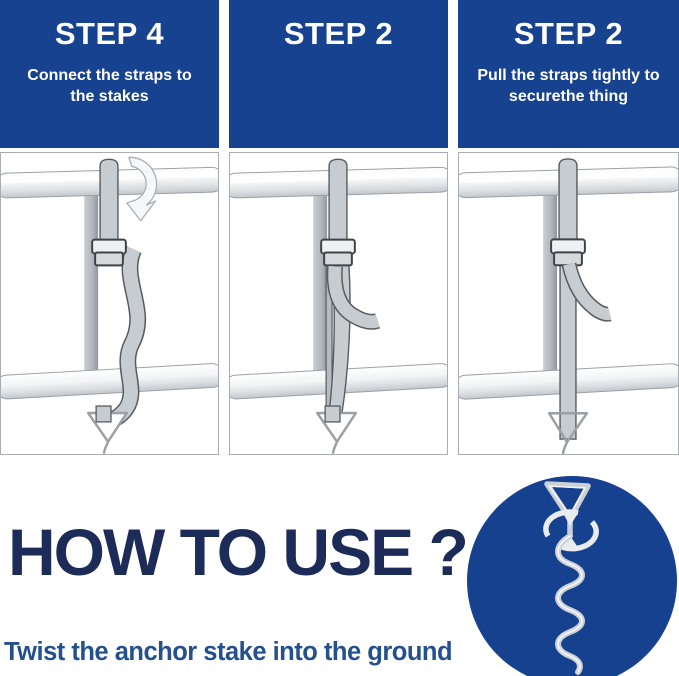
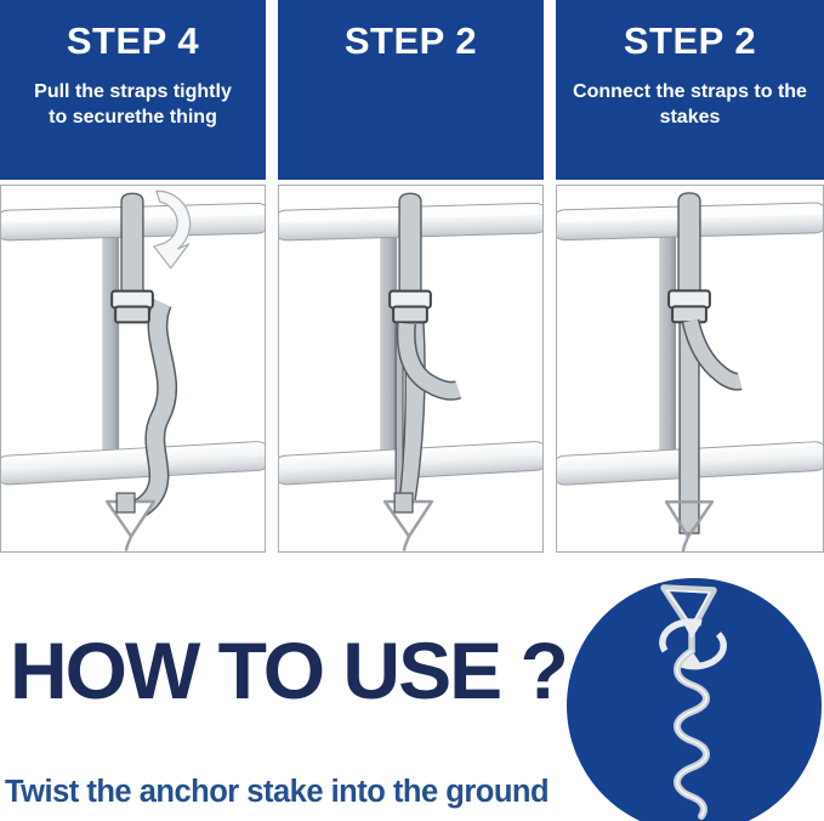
  STEP 4
- Connect the straps to the stakes
+ Pull the straps tightly to securethe thing
  STEP 2
  STEP 2
- Pull the straps tightly to securethe thing
+ Connect the straps to the stakes
  HOW TO USE ?
  Twist the anchor stake into the ground
